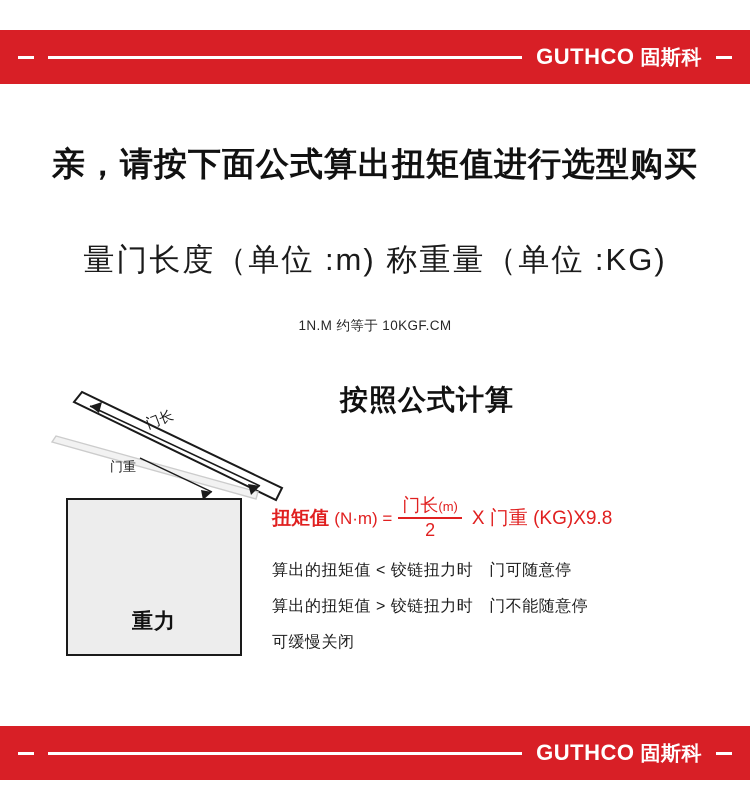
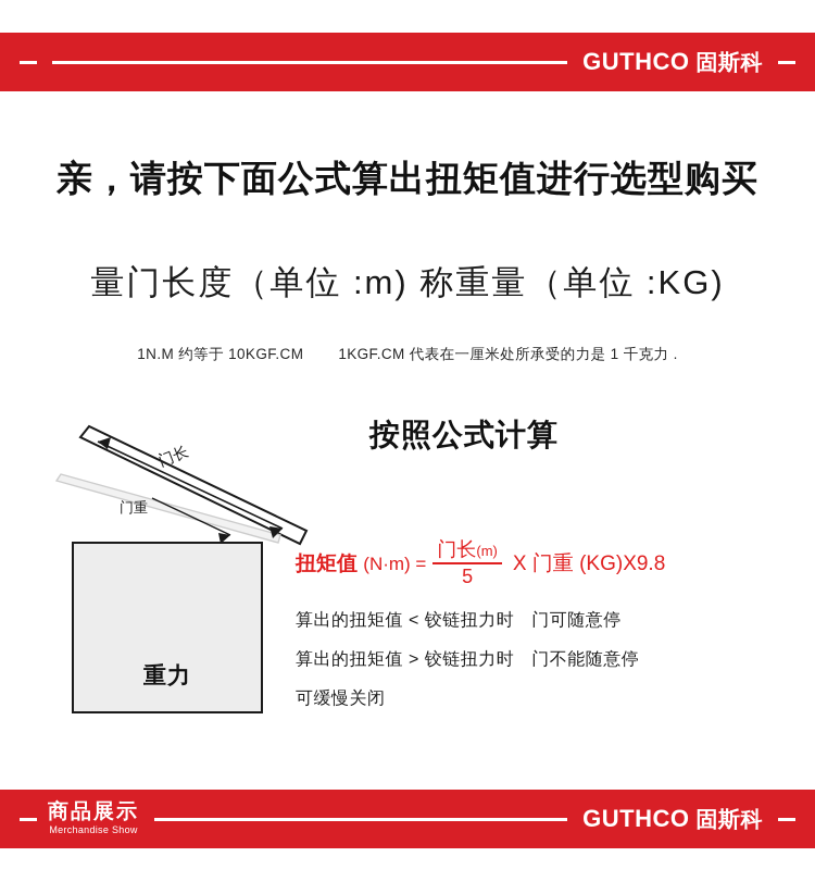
  GUTHCO 固斯科
  亲，请按下面公式算出扭矩值进行选型购买
  量门长度（单位 :m) 称重量（单位 :KG)
  1N.M 约等于 10KGF.CM
+ 1KGF.CM 代表在一厘米处所承受的力是 1 千克力 .
  重力
  门重
  按照公式计算
  扭矩值 (N·m) =
  门长(m)
- 2
+ 5
  X 门重 (KG)X9.8
  算出的扭矩值 < 铰链扭力时 门可随意停
  算出的扭矩值 > 铰链扭力时 门不能随意停
  可缓慢关闭
+ 商品展示
+ Merchandise Show
  GUTHCO 固斯科
